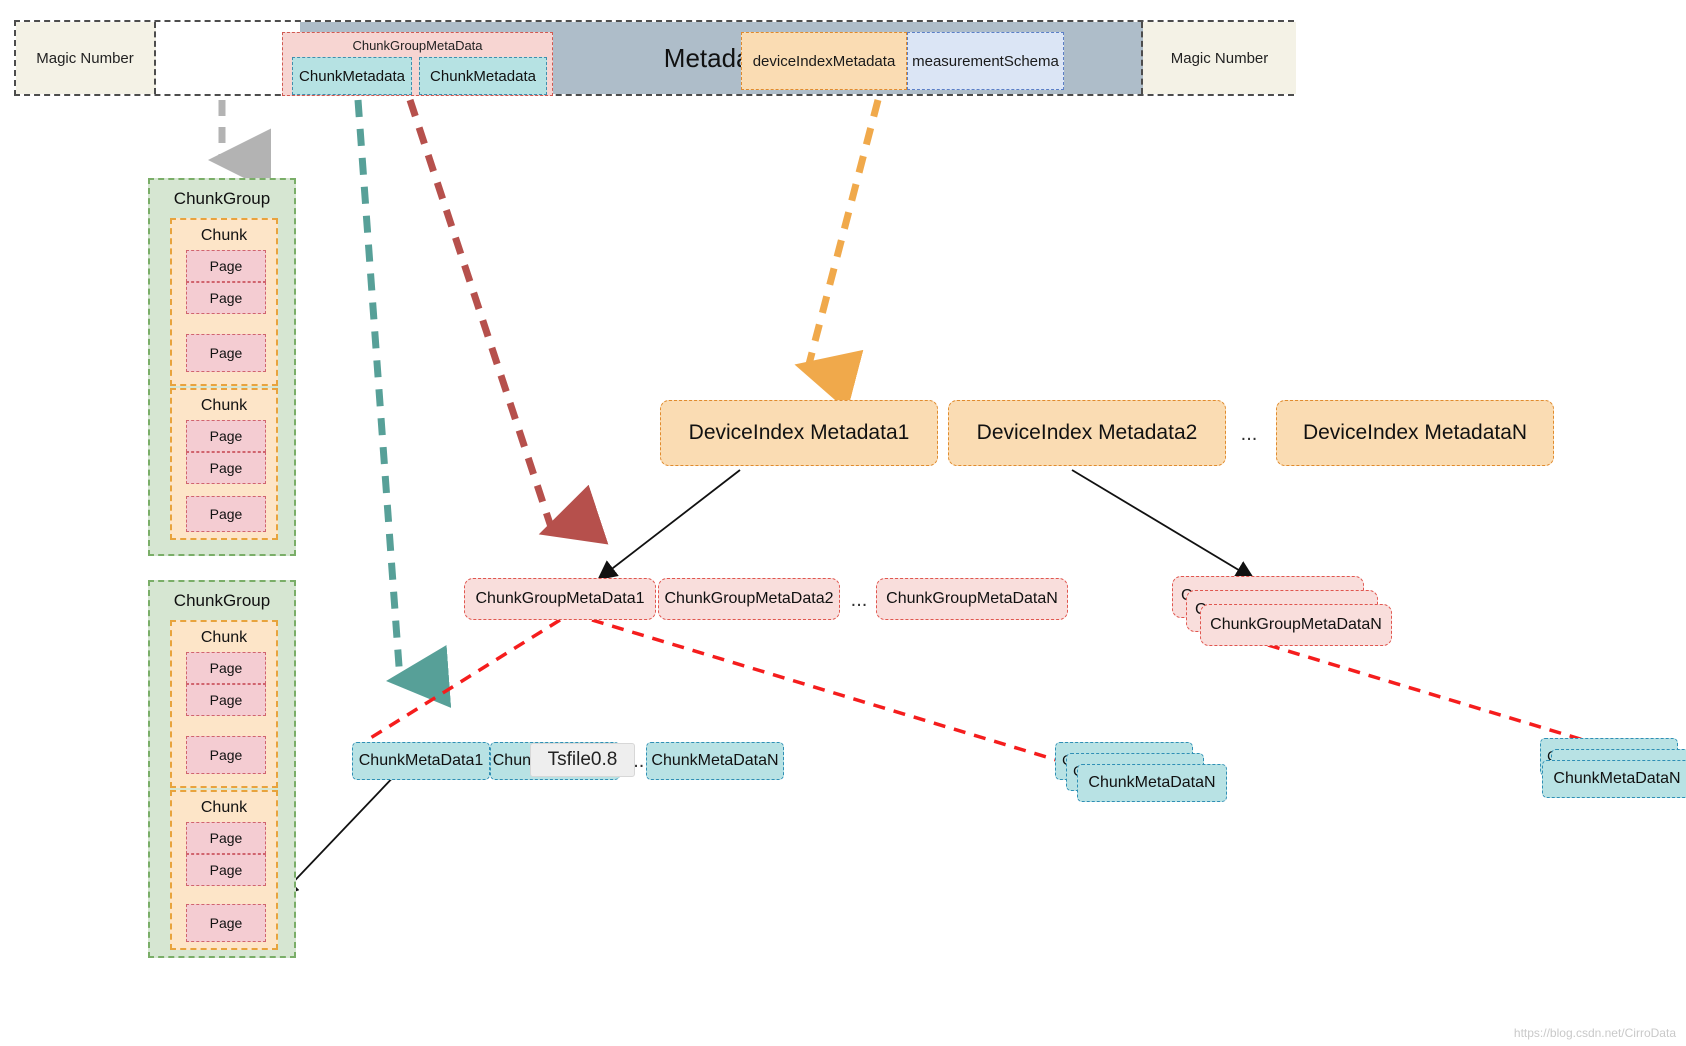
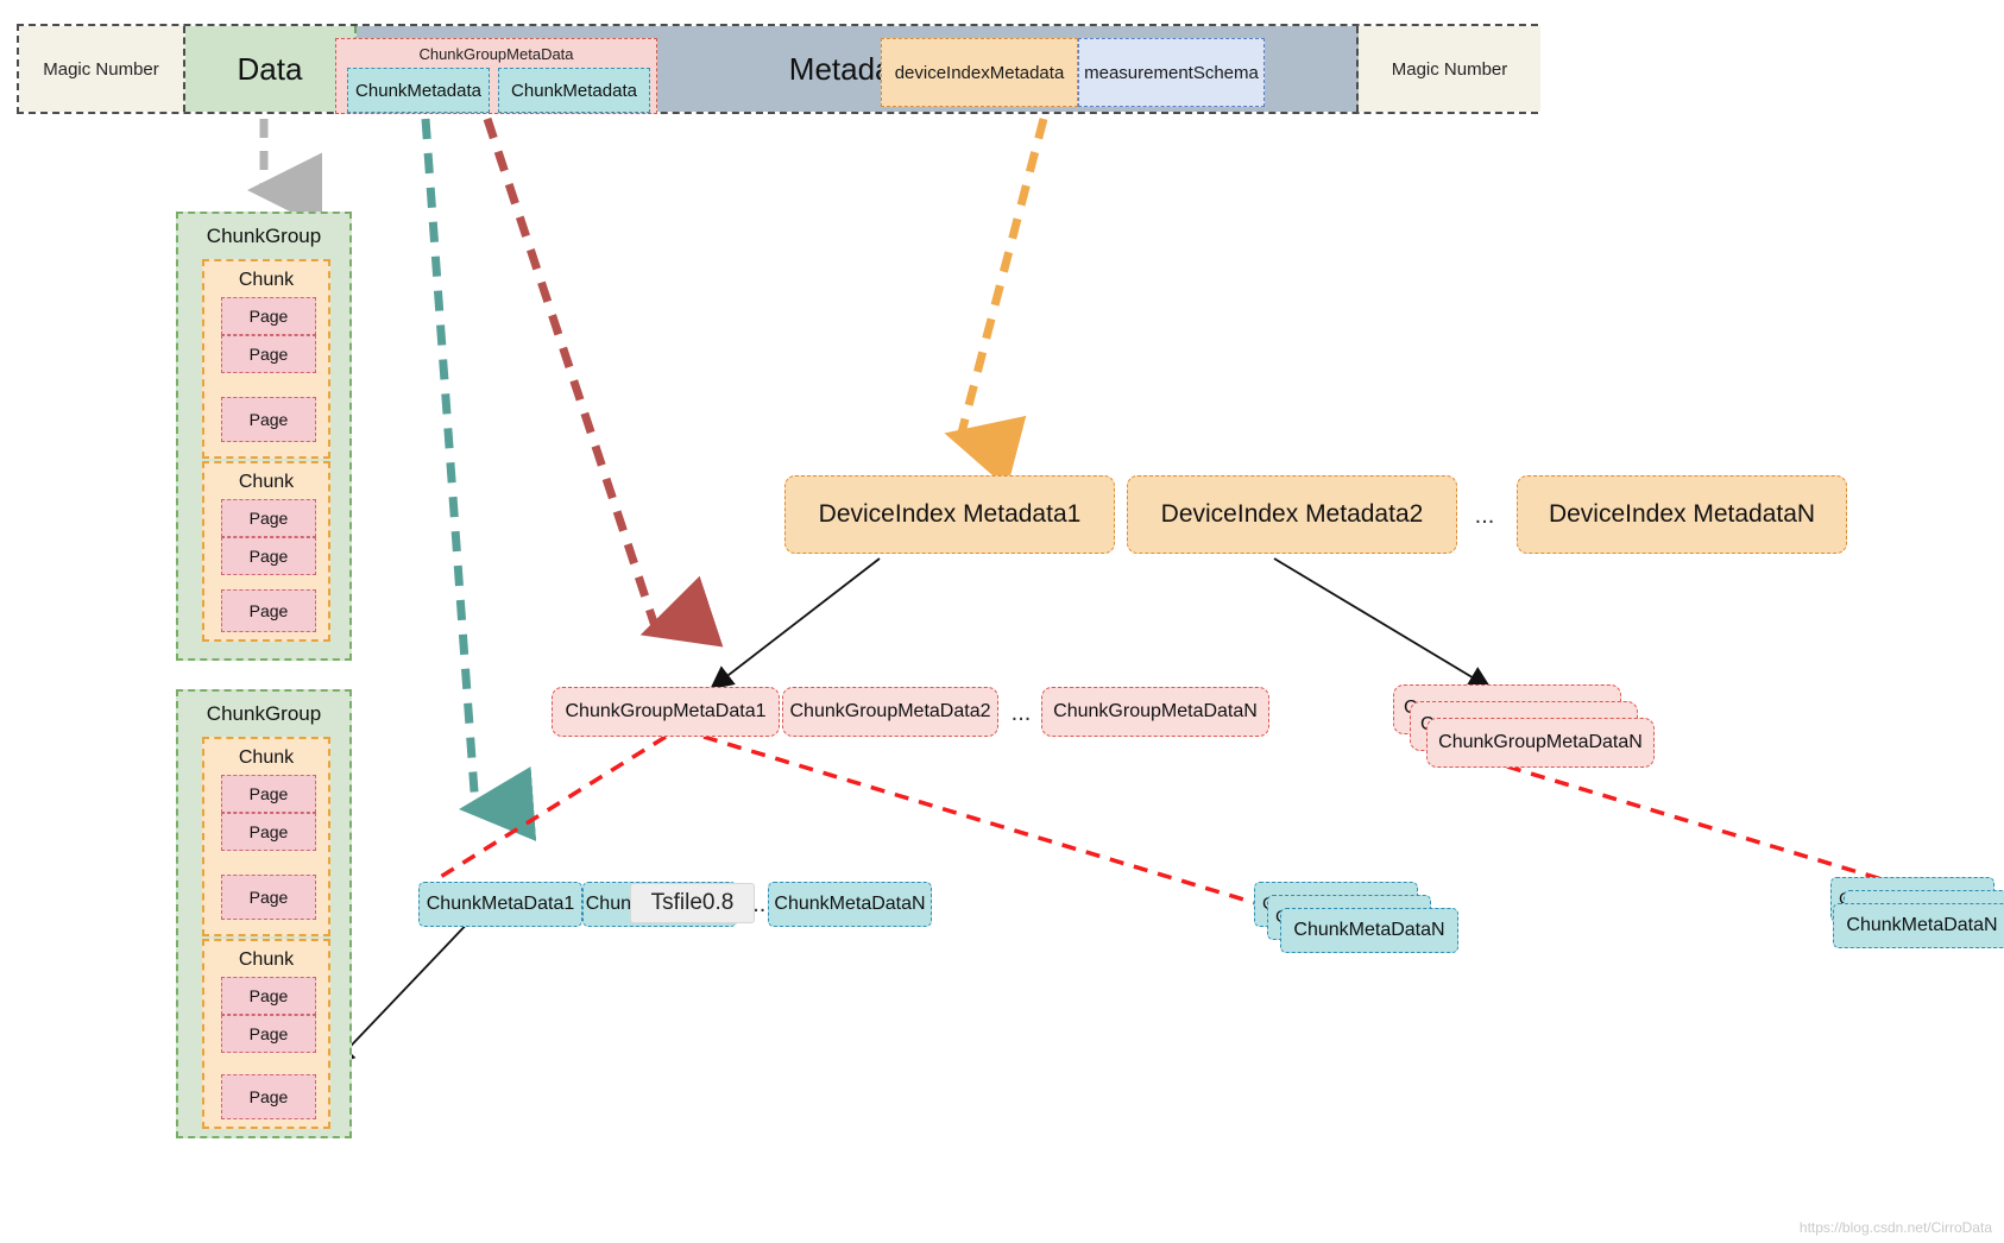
  Magic Number
+ Data
  Magic Number
  ChunkGroupMetaData
  ChunkMetadata
  ChunkMetadata
  deviceIndexMetadata
  measurementSchema
  ChunkGroup
  Chunk
  Page
  Page
  Page
  Chunk
  Page
  Page
  Page
  ChunkGroup
  Chunk
  Page
  Page
  Page
  Chunk
  Page
  Page
  Page
  DeviceIndex Metadata1
  DeviceIndex Metadata2
  ...
  DeviceIndex MetadataN
  ChunkGroupMetaData1
  ChunkGroupMetaData2
  ...
  ChunkGroupMetaDataN
  ChunkGroupMetaDataN
  ChunkMetaData1
  ChunkMetaDataN
  ChunkMetaDataN
  ChunkMetaDataN
  Tsfile0.8
  https://blog.csdn.net/CirroData
